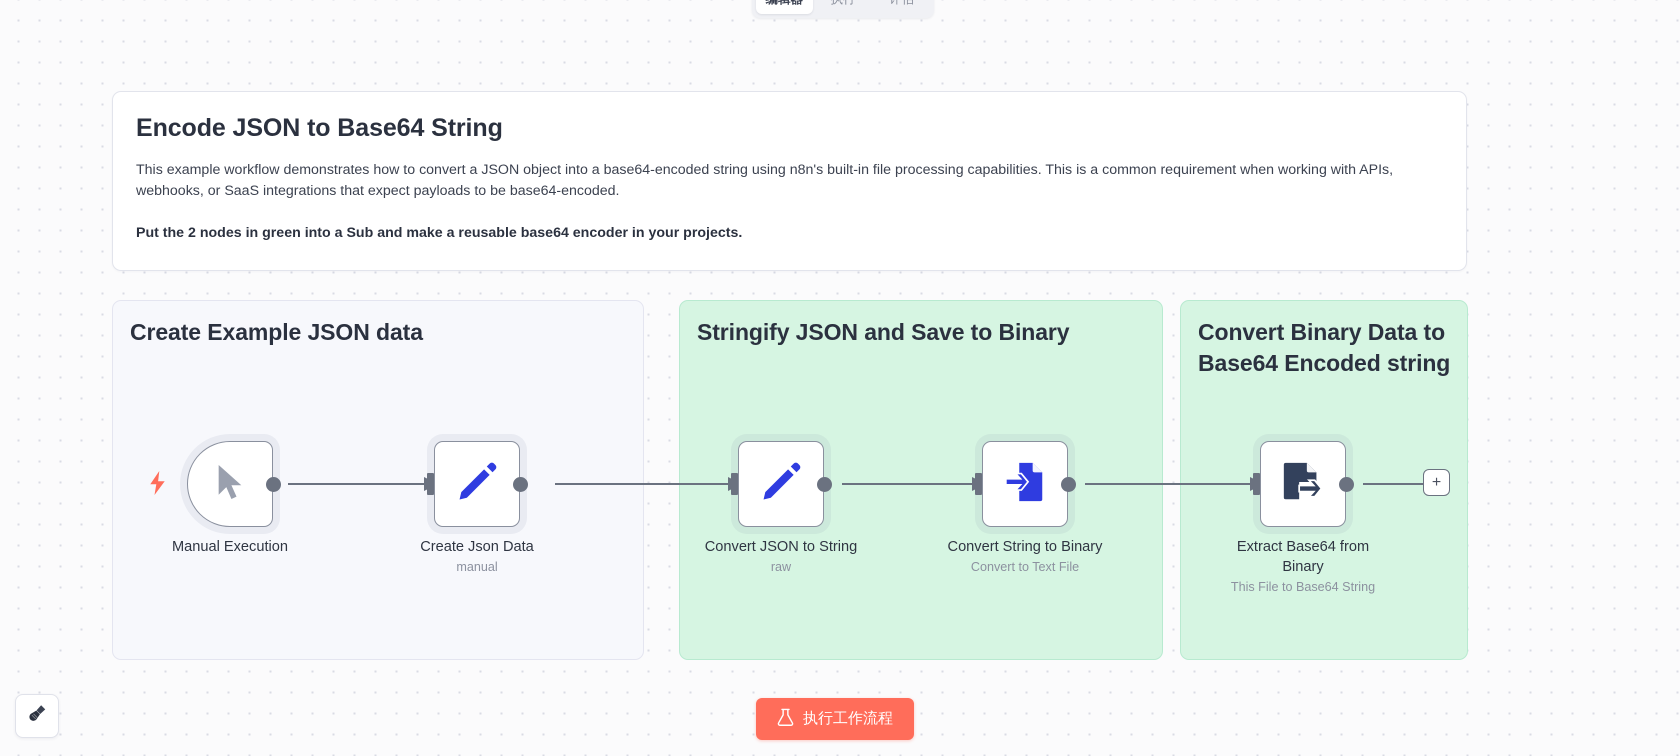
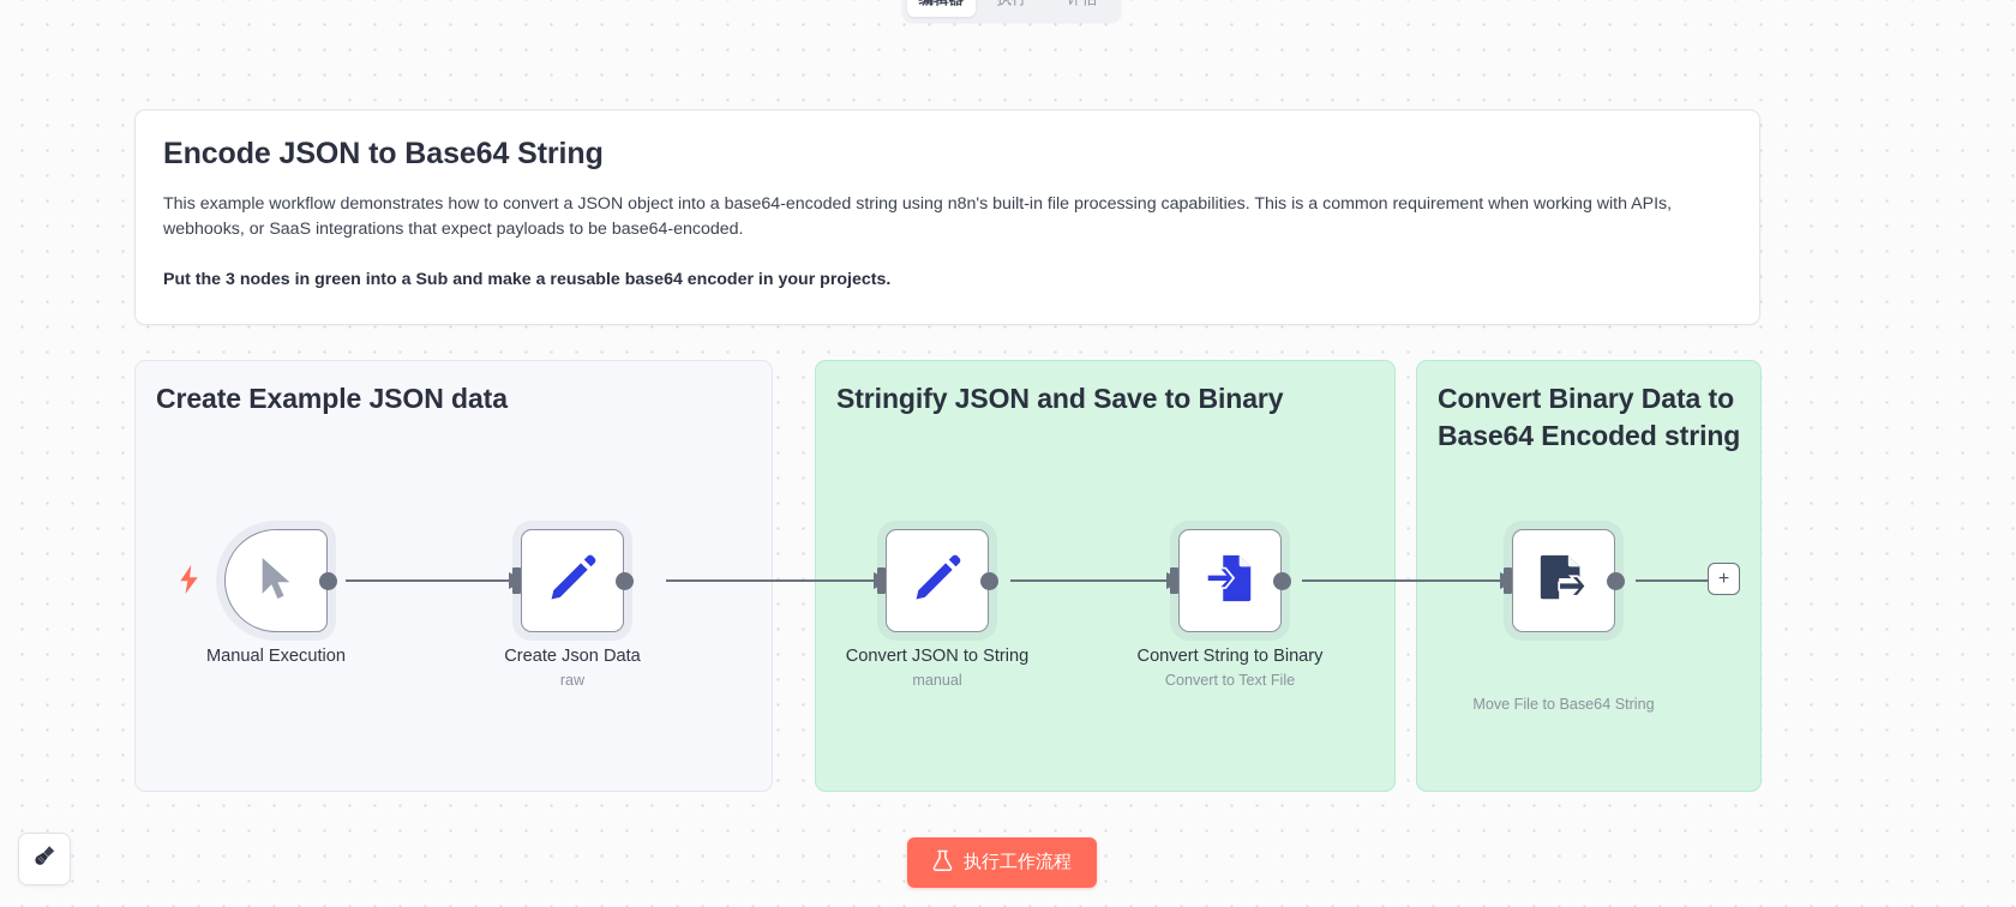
  Encode JSON to Base64 String
  This example workflow demonstrates how to convert a JSON object into a base64-encoded string using n8n's built-in file processing capabilities. This is a common requirement when working with APIs, webhooks, or SaaS integrations that expect payloads to be base64-encoded.
- Put the 2 nodes in green into a Sub and make a reusable base64 encoder in your projects.
+ Put the 3 nodes in green into a Sub and make a reusable base64 encoder in your projects.
  Create Example JSON data
  Stringify JSON and Save to Binary
  Convert Binary Data to Base64 Encoded string
  Manual Execution
  Create Json Data
- manual
+ raw
  Convert JSON to String
- raw
+ manual
  Convert String to Binary
  Convert to Text File
- Extract Base64 from Binary
- This File to Base64 String
+ Move File to Base64 String
  +
  执行工作流程
